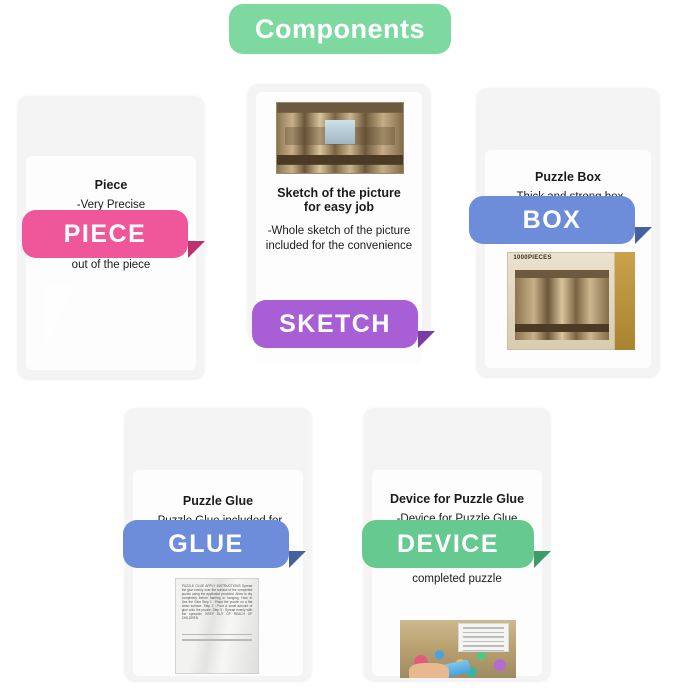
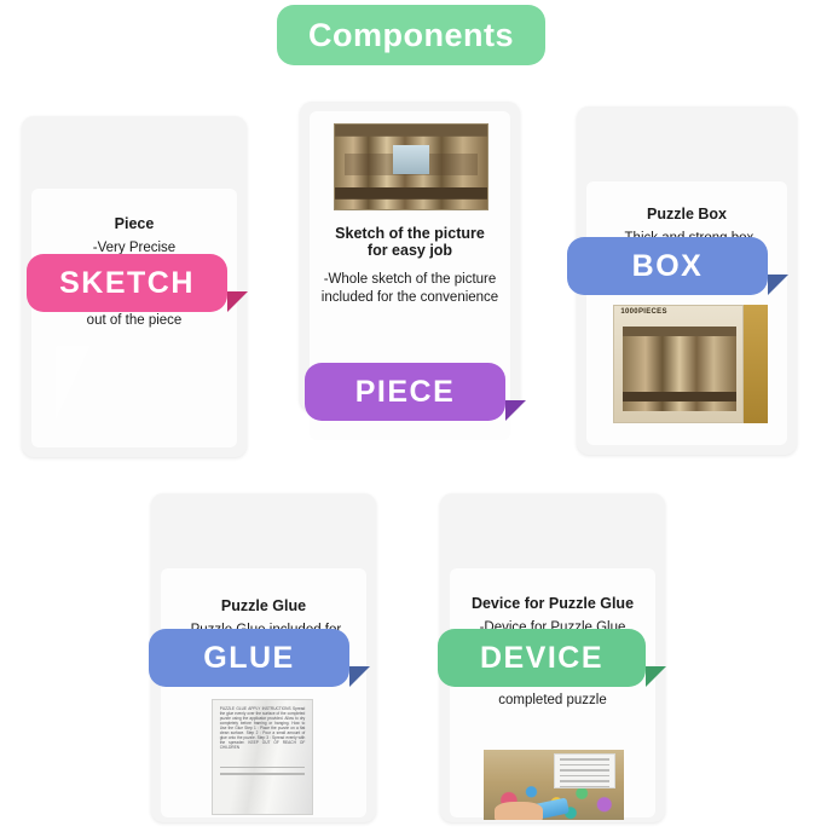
  Components
  Piece
  -Very Precise
  out of the piece
- PIECE
+ SKETCH
  Sketch of the picture
  for easy job
  -Whole sketch of the picture
  included for the convenience
- SKETCH
+ PIECE
  Puzzle Box
  BOX
  Puzzle Glue
  GLUE
  Device for Puzzle Glue
  -Device for Puzzle Glue
  completed puzzle
  DEVICE
